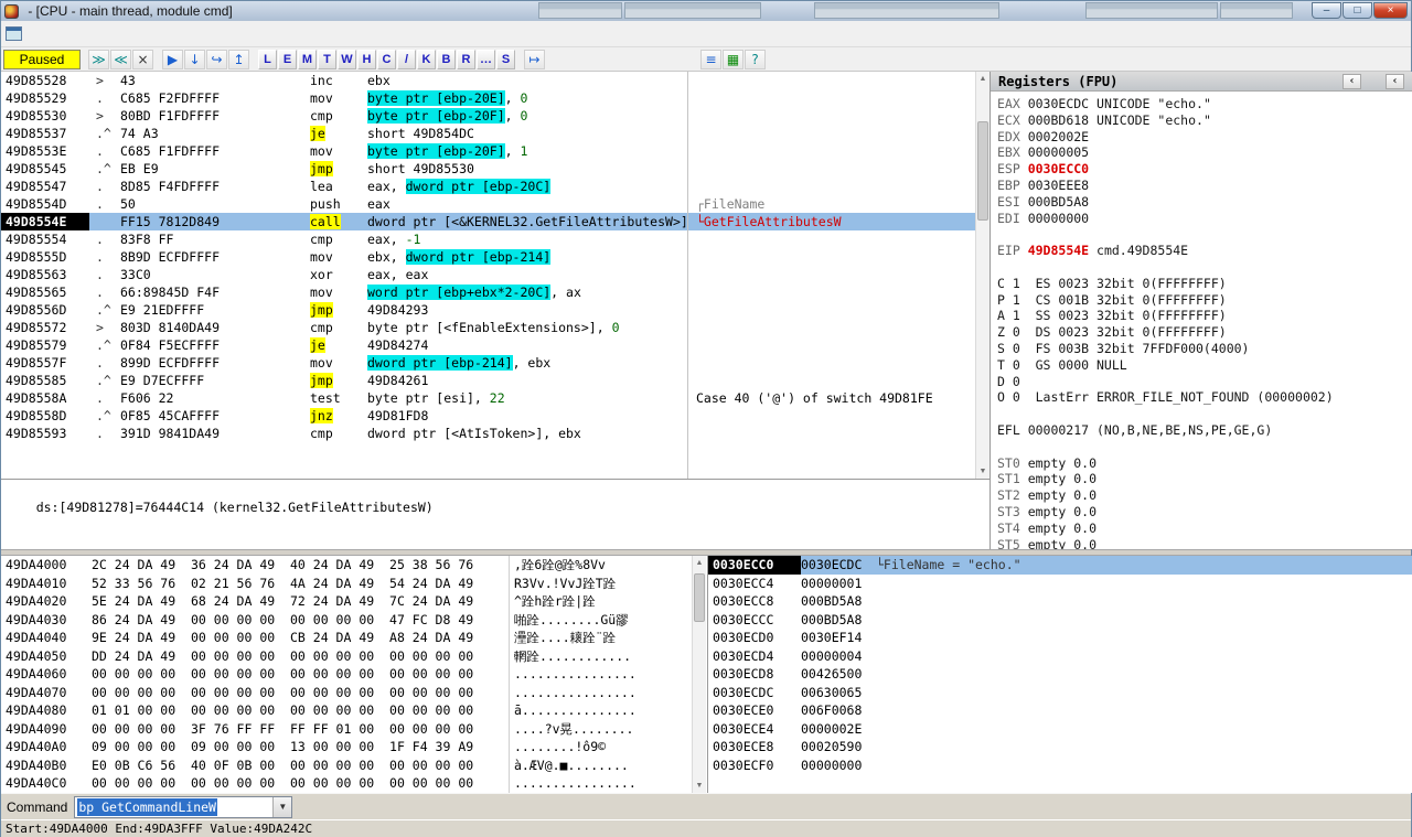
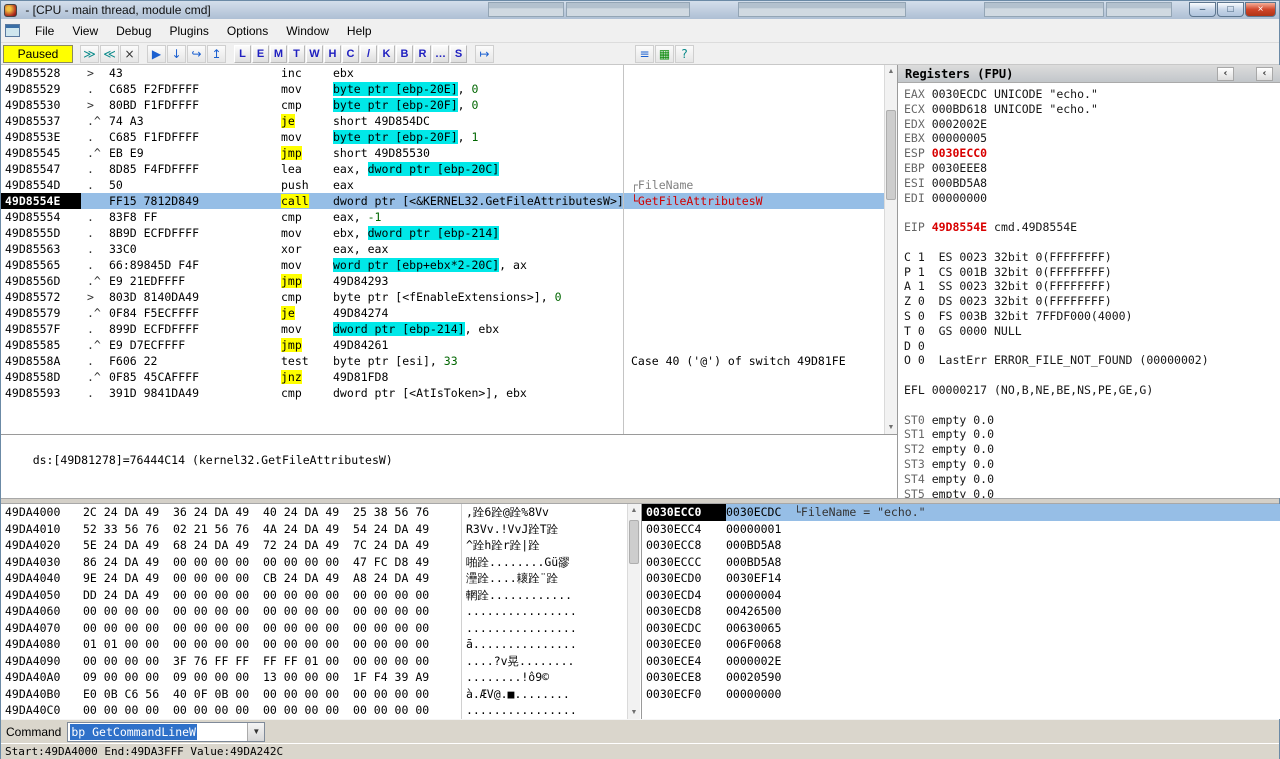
  - [CPU - main thread, module cmd]
  –
  □
  ×
+ File
+ View
+ Debug
+ Plugins
+ Options
+ Window
+ Help
  Paused
  ≫
  ≪
  ×
  ▶
  ↓
  ↪
  ↥
  L
  E
  M
  T
  W
  H
  C
  /
  K
  B
  R
  …
  S
  ↦
  ≡
  ▦
  ?
  49D85528 > 43 inc ebx
  49D85529 . C685 F2FDFFFF mov byte ptr [ebp-20E], 0
  49D85530 > 80BD F1FDFFFF cmp byte ptr [ebp-20F], 0
  49D85537 .^ 74 A3 je short 49D854DC
  49D8553E . C685 F1FDFFFF mov byte ptr [ebp-20F], 1
  49D85545 .^ EB E9 jmp short 49D85530
  49D85547 . 8D85 F4FDFFFF lea eax, dword ptr [ebp-20C]
  49D8554D . 50 push eax
  ┌FileName
  49D8554E FF15 7812D849 call dword ptr [<&KERNEL32.GetFileAttributesW>]
  └GetFileAttributesW
  49D85554 . 83F8 FF cmp eax, -1
  49D8555D . 8B9D ECFDFFFF mov ebx, dword ptr [ebp-214]
  49D85563 . 33C0 xor eax, eax
  49D85565 . 66:89845D F4F mov word ptr [ebp+ebx*2-20C], ax
  49D8556D .^ E9 21EDFFFF jmp 49D84293
  49D85572 > 803D 8140DA49 cmp byte ptr [<fEnableExtensions>], 0
  49D85579 .^ 0F84 F5ECFFFF je 49D84274
  49D8557F . 899D ECFDFFFF mov dword ptr [ebp-214], ebx
  49D85585 .^ E9 D7ECFFFF jmp 49D84261
- 49D8558A . F606 22 test byte ptr [esi], 22
+ 49D8558A . F606 22 test byte ptr [esi], 33
  Case 40 ('@') of switch 49D81FE
  49D8558D .^ 0F85 45CAFFFF jnz 49D81FD8
  49D85593 . 391D 9841DA49 cmp dword ptr [<AtIsToken>], ebx
  ds:[49D81278]=76444C14 (kernel32.GetFileAttributesW)
  Registers (FPU)
  ‹
  ‹
  EAX 0030ECDC UNICODE "echo."
  ECX 000BD618 UNICODE "echo."
  EDX 0002002E
  EBX 00000005
  ESP 0030ECC0
  EBP 0030EEE8
  ESI 000BD5A8
  EDI 00000000
  EIP 49D8554E cmd.49D8554E
  C 1 ES 0023 32bit 0(FFFFFFFF)
  P 1 CS 001B 32bit 0(FFFFFFFF)
  A 1 SS 0023 32bit 0(FFFFFFFF)
  Z 0 DS 0023 32bit 0(FFFFFFFF)
  S 0 FS 003B 32bit 7FFDF000(4000)
  T 0 GS 0000 NULL
  D 0
  O 0 LastErr ERROR_FILE_NOT_FOUND (00000002)
  EFL 00000217 (NO,B,NE,BE,NS,PE,GE,G)
  ST0 empty 0.0
  ST1 empty 0.0
  ST2 empty 0.0
  ST3 empty 0.0
  ST4 empty 0.0
  ST5 empty 0.0
  49DA4000 2C 24 DA 49 36 24 DA 49 40 24 DA 49 25 38 56 76 ,跧6跧@跧%8Vv
  49DA4010 52 33 56 76 02 21 56 76 4A 24 DA 49 54 24 DA 49 R3Vv.!VvJ跧T跧
  49DA4020 5E 24 DA 49 68 24 DA 49 72 24 DA 49 7C 24 DA 49 ^跧h跧r跧|跧
  49DA4030 86 24 DA 49 00 00 00 00 00 00 00 00 47 FC D8 49 啪跧........Gü豂
  49DA4040 9E 24 DA 49 00 00 00 00 CB 24 DA 49 A8 24 DA 49 灅跧....耲跧¨跧
  49DA4050 DD 24 DA 49 00 00 00 00 00 00 00 00 00 00 00 00 輞跧............
  49DA4060 00 00 00 00 00 00 00 00 00 00 00 00 00 00 00 00 ................
  49DA4070 00 00 00 00 00 00 00 00 00 00 00 00 00 00 00 00 ................
  49DA4080 01 01 00 00 00 00 00 00 00 00 00 00 00 00 00 00 ā...............
  49DA4090 00 00 00 00 3F 76 FF FF FF FF 01 00 00 00 00 00 ....?v晃........
  49DA40A0 09 00 00 00 09 00 00 00 13 00 00 00 1F F4 39 A9 ........!ô9©
  49DA40B0 E0 0B C6 56 40 0F 0B 00 00 00 00 00 00 00 00 00 à.ÆV@.■........
  49DA40C0 00 00 00 00 00 00 00 00 00 00 00 00 00 00 00 00 ................
  0030ECC0 0030ECDC └FileName = "echo."
  0030ECC4 00000001
  0030ECC8 000BD5A8
  0030ECCC 000BD5A8
  0030ECD0 0030EF14
  0030ECD4 00000004
  0030ECD8 00426500
  0030ECDC 00630065
  0030ECE0 006F0068
  0030ECE4 0000002E
  0030ECE8 00020590
  0030ECF0 00000000
  Command
  bp GetCommandLineW
  ▼
  Start:49DA4000 End:49DA3FFF Value:49DA242C
